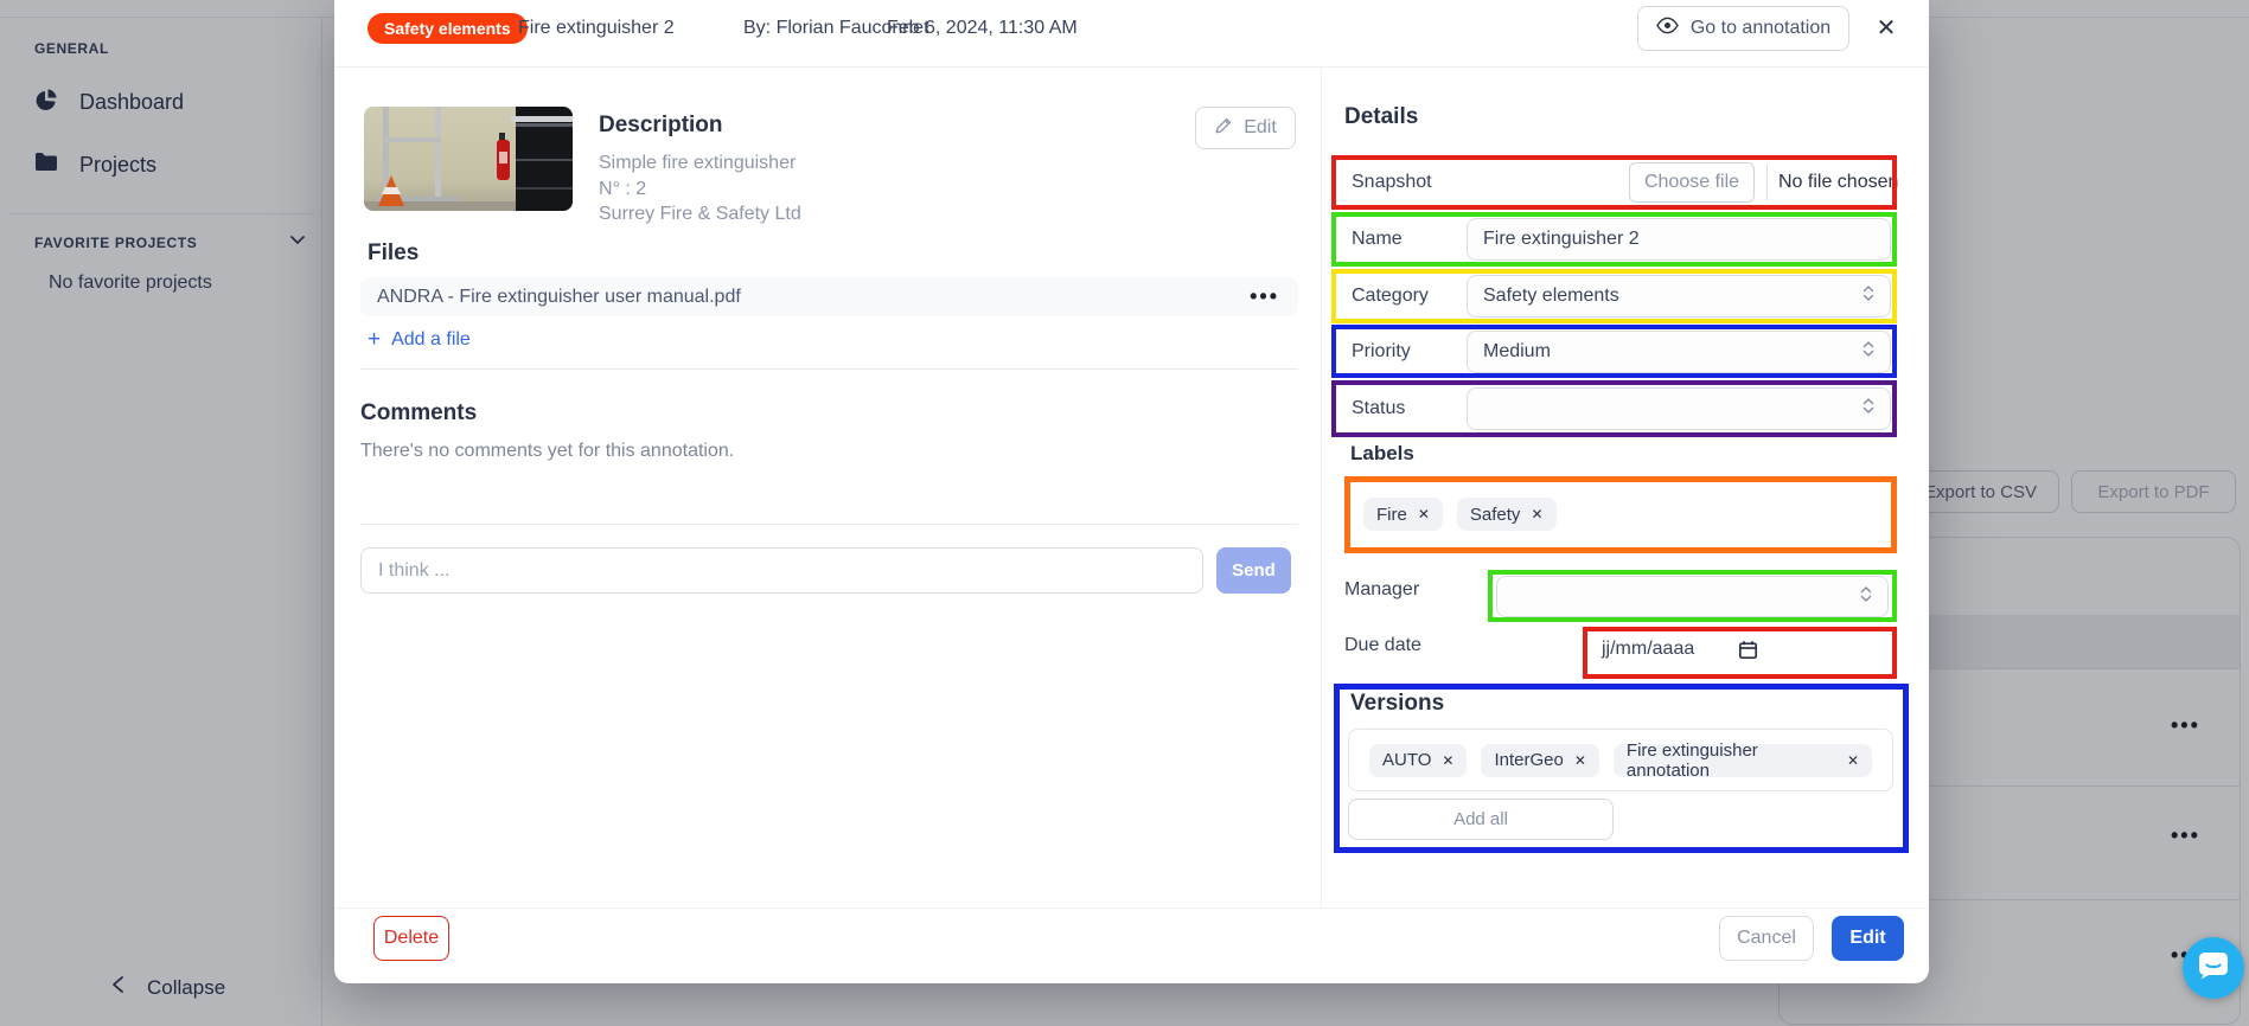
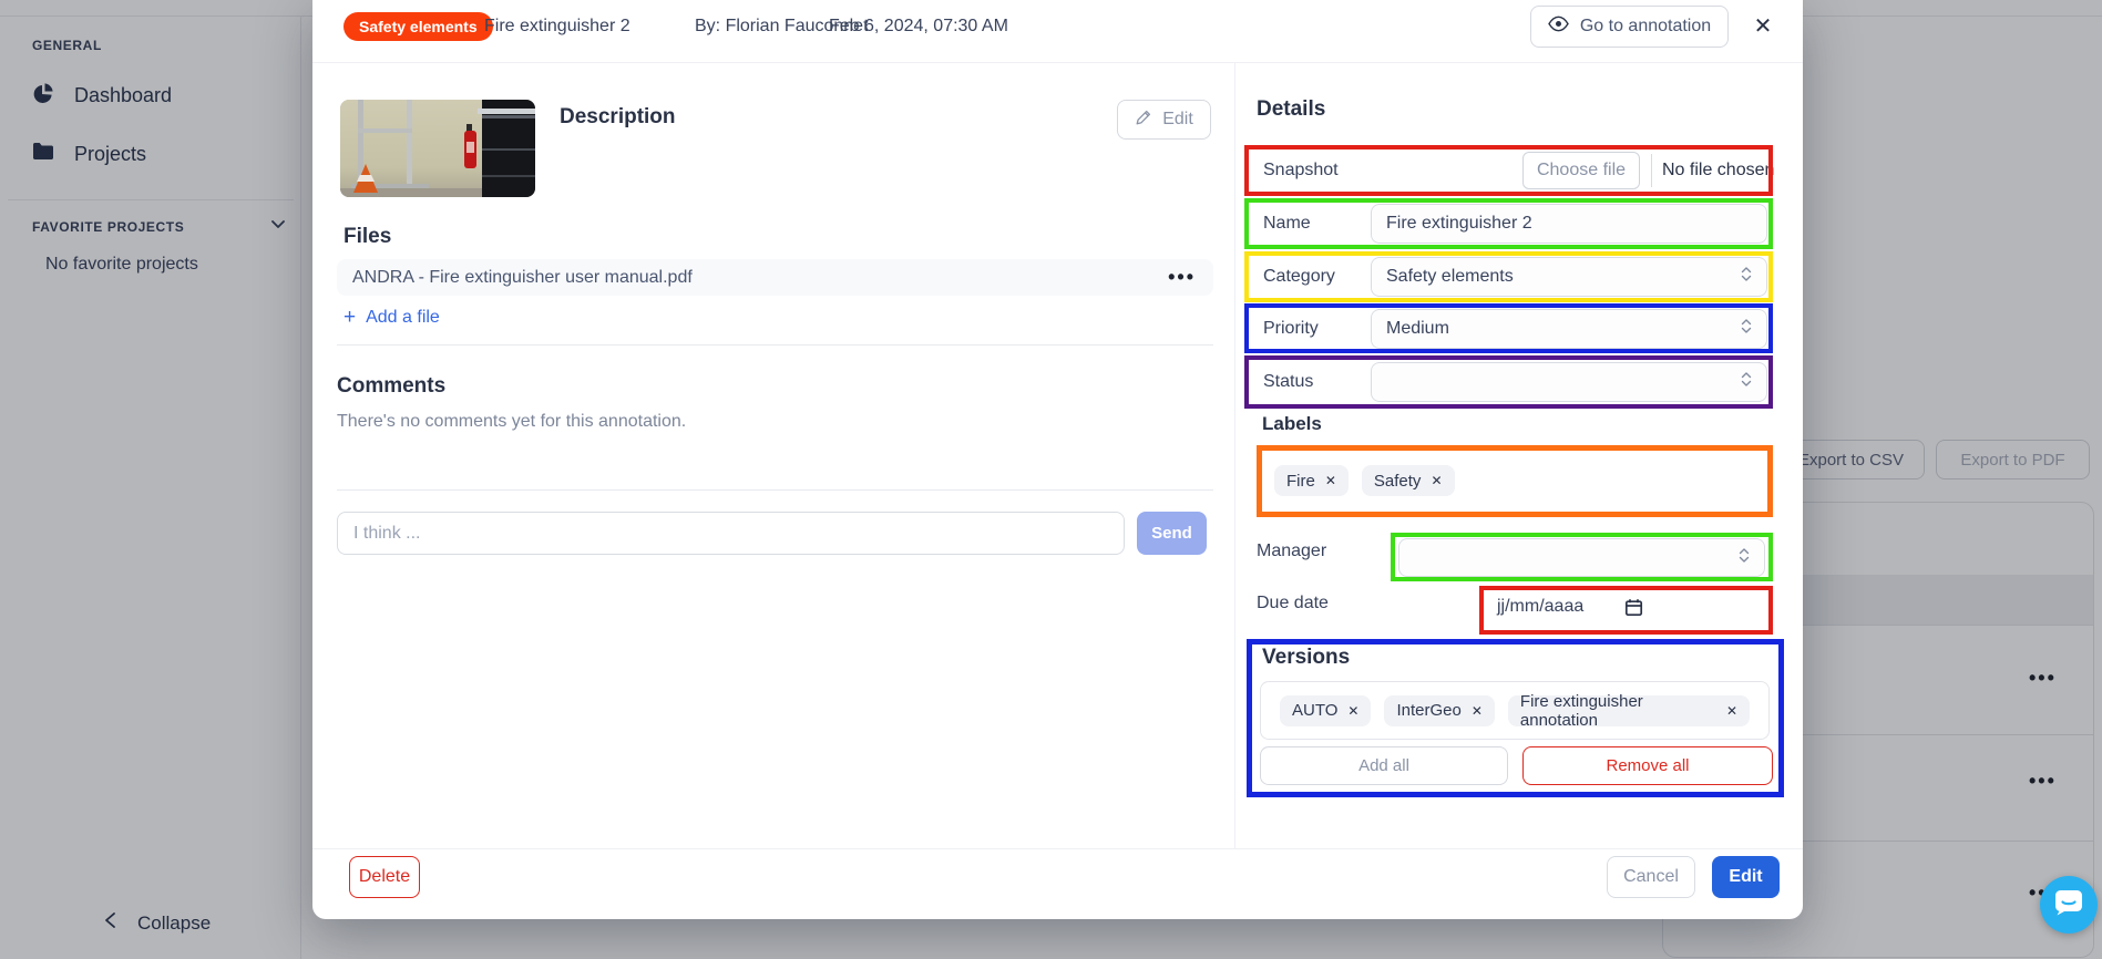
  GENERAL
  Dashboard
  Projects
  FAVORITE PROJECTS
  No favorite projects
  Collapse
  Export to CSV
  Export to PDF
  •••
  •••
  Safety elements
  Fire extinguisher 2
  By: Florian Fauconnet
- Feb 6, 2024, 11:30 AM
+ Feb 6, 2024, 07:30 AM
  Go to annotation
  ✕
  Description
- Simple fire extinguisher
- N° : 2
- Surrey Fire & Safety Ltd
  Edit
  Files
  ANDRA - Fire extinguisher user manual.pdf
  •••
  +
  Add a file
  Comments
  There's no comments yet for this annotation.
  I think ...
  Send
  Details
  Snapshot
  Choose file
  No file chosen
  Name
  Fire extinguisher 2
  Category
  Safety elements
  Priority
  Medium
  Status
  Labels
  Fire
  ✕
  Safety
  ✕
  Manager
  Due date
  jj/mm/aaaa
  Versions
  AUTO
  ✕
  InterGeo
  ✕
  Fire extinguisher annotation
  ✕
  Add all
+ Remove all
  Delete
  Cancel
  Edit
